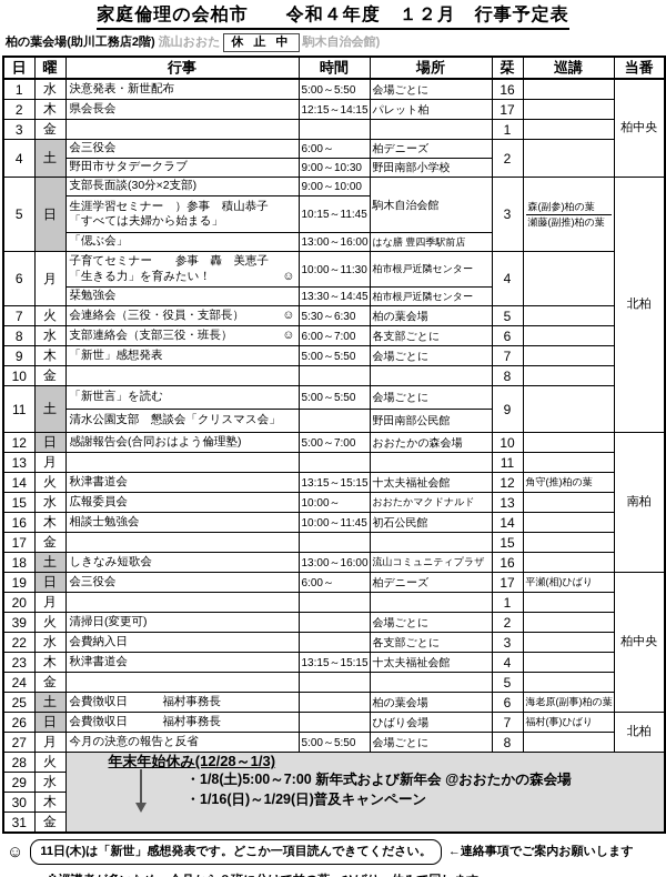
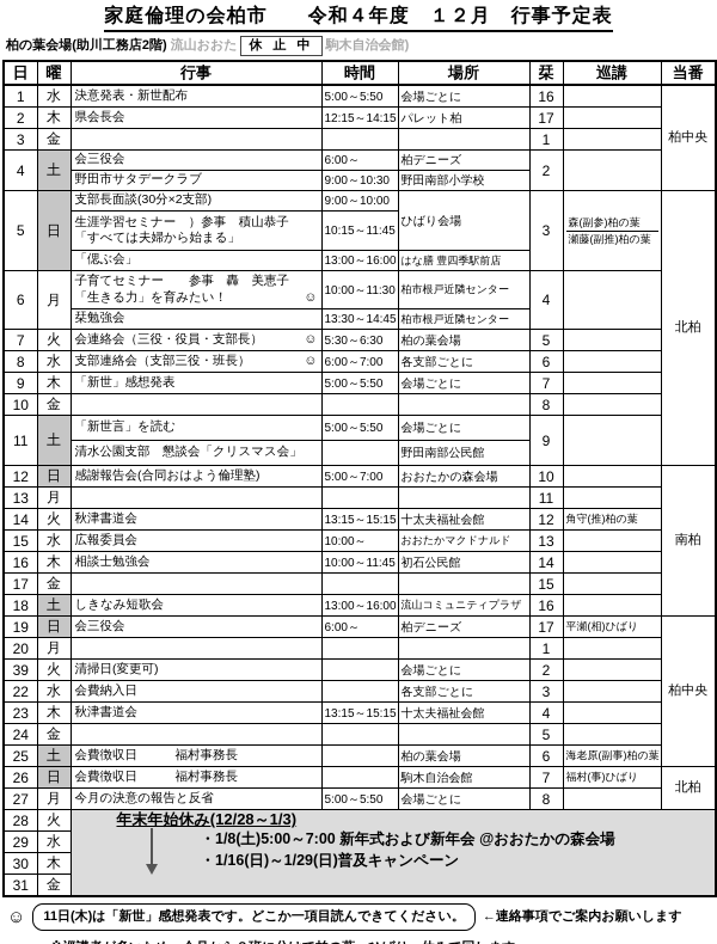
  家庭倫理の会柏市 令和４年度 １２月 行事予定表
  柏の葉会場(助川工務店2階)
  流山おおた
  休 止 中
  駒木自治会館)
  日	曜	行事	時間	場所	栞	巡講	当番
  1	水	決意発表・新世配布	5:00～5:50	会場ごとに	16		柏中央
  2	木	県会長会	12:15～14:15	パレット柏	17
  3	金				1
  4	土	会三役会	6:00～	柏デニーズ	2
  野田市サタデークラブ	9:00～10:30	野田南部小学校
- 5	日	支部長面談(30分×2支部)	9:00～10:00	駒木自治会館	3	森(副参)柏の葉瀬藤(副推)柏の葉	北柏
+ 5	日	支部長面談(30分×2支部)	9:00～10:00	ひばり会場	3	森(副参)柏の葉瀬藤(副推)柏の葉	北柏
  生涯学習セミナー ）参事 積山恭子「すべては夫婦から始まる」	10:15～11:45
  「偲ぶ会」	13:00～16:00	はな膳 豊四季駅前店
  6	月	子育てセミナー 参事 轟 美恵子「生きる力」を育みたい！ ☺	10:00～11:30	柏市根戸近隣センター	4
  栞勉強会	13:30～14:45	柏市根戸近隣センター
  7	火	会連絡会（三役・役員・支部長） ☺	5:30～6:30	柏の葉会場	5
  8	水	支部連絡会（支部三役・班長） ☺	6:00～7:00	各支部ごとに	6
  9	木	「新世」感想発表	5:00～5:50	会場ごとに	7
  10	金				8
  11	土	「新世言」を読む	5:00～5:50	会場ごとに	9
  清水公園支部 懇談会「クリスマス会」		野田南部公民館
  12	日	感謝報告会(合同おはよう倫理塾)	5:00～7:00	おおたかの森会場	10		南柏
  13	月				11
  14	火	秋津書道会	13:15～15:15	十太夫福祉会館	12	角守(推)柏の葉
  15	水	広報委員会	10:00～	おおたかマクドナルド	13
  16	木	相談士勉強会	10:00～11:45	初石公民館	14
  17	金				15
  18	土	しきなみ短歌会	13:00～16:00	流山コミュニティプラザ	16
  19	日	会三役会	6:00～	柏デニーズ	17	平瀬(相)ひばり	柏中央
  20	月				1
  39	火	清掃日(変更可)		会場ごとに	2
  22	水	会費納入日		各支部ごとに	3
  23	木	秋津書道会	13:15～15:15	十太夫福祉会館	4
  24	金				5
  25	土	会費徴収日 福村事務長		柏の葉会場	6	海老原(副事)柏の葉
- 26	日	会費徴収日 福村事務長		ひばり会場	7	福村(事)ひばり	北柏
+ 26	日	会費徴収日 福村事務長		駒木自治会館	7	福村(事)ひばり	北柏
  27	月	今月の決意の報告と反省	5:00～5:50	会場ごとに	8
  28	火	年末年始休み(12/28～1/3)・1/8(土)5:00～7:00 新年式および新年会 @おおたかの森会場・1/16(日)～1/29(日)普及キャンペーン
  29	水
  30	木
  31	金
  ☺
  11日(木)は「新世」感想発表です。どこか一項目読んできてください。
  ←連絡事項でご案内お願いします
